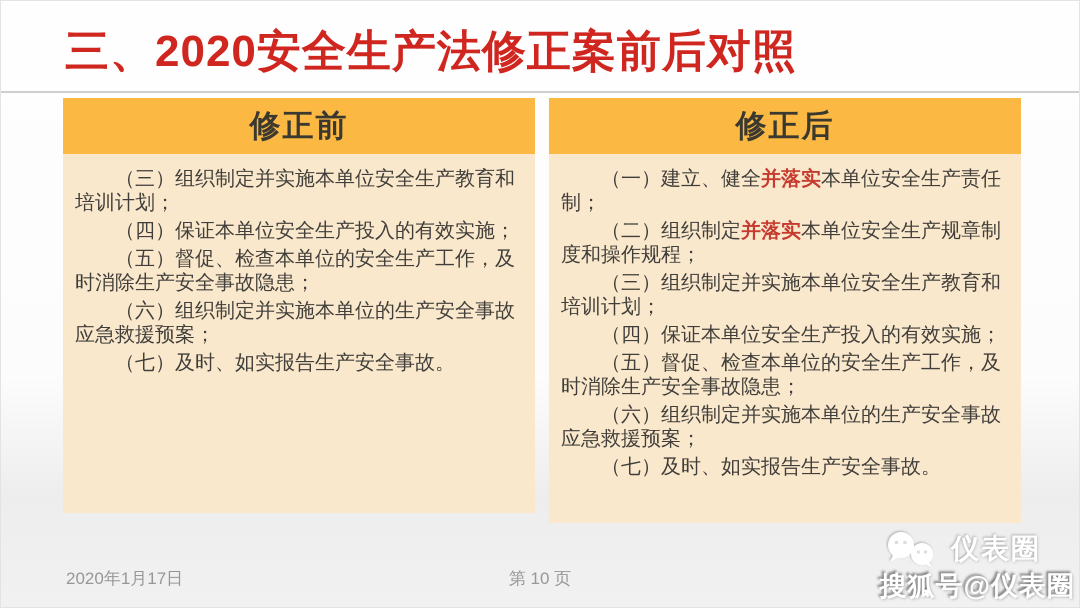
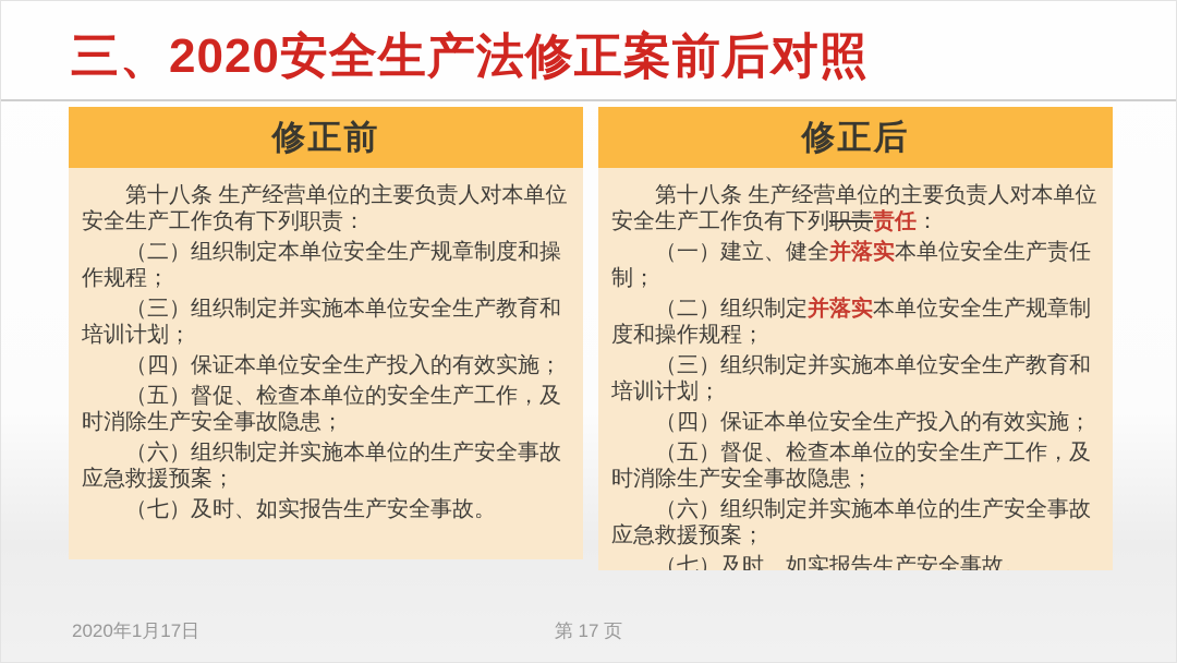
  三、2020安全生产法修正案前后对照
  修正前
+ 第十八条 生产经营单位的主要负责人对本单位安全生产工作负有下列职责：
+ （二）组织制定本单位安全生产规章制度和操作规程；
  （三）组织制定并实施本单位安全生产教育和培训计划；
  （四）保证本单位安全生产投入的有效实施；
  （五）督促、检查本单位的安全生产工作，及时消除生产安全事故隐患；
  （六）组织制定并实施本单位的生产安全事故应急救援预案；
  （七）及时、如实报告生产安全事故。
  修正后
+ 第十八条 生产经营单位的主要负责人对本单位安全生产工作负有下列职责责任：
  （一）建立、健全并落实本单位安全生产责任制；
  （二）组织制定并落实本单位安全生产规章制度和操作规程；
  （三）组织制定并实施本单位安全生产教育和培训计划；
  （四）保证本单位安全生产投入的有效实施；
  （五）督促、检查本单位的安全生产工作，及时消除生产安全事故隐患；
  （六）组织制定并实施本单位的生产安全事故应急救援预案；
  （七）及时、如实报告生产安全事故。
  2020年1月17日
- 第 10 页
+ 第 17 页
- 仪表圈
- 搜狐号@仪表圈
